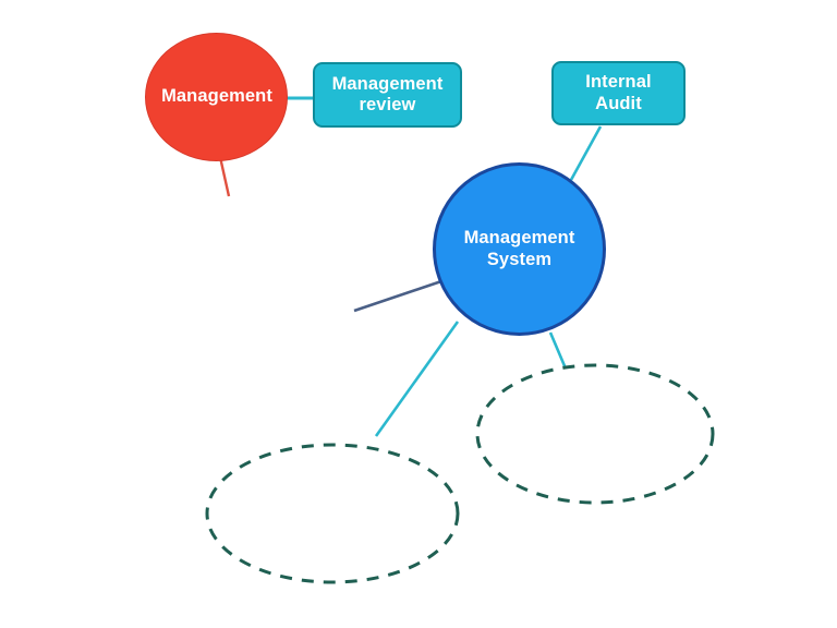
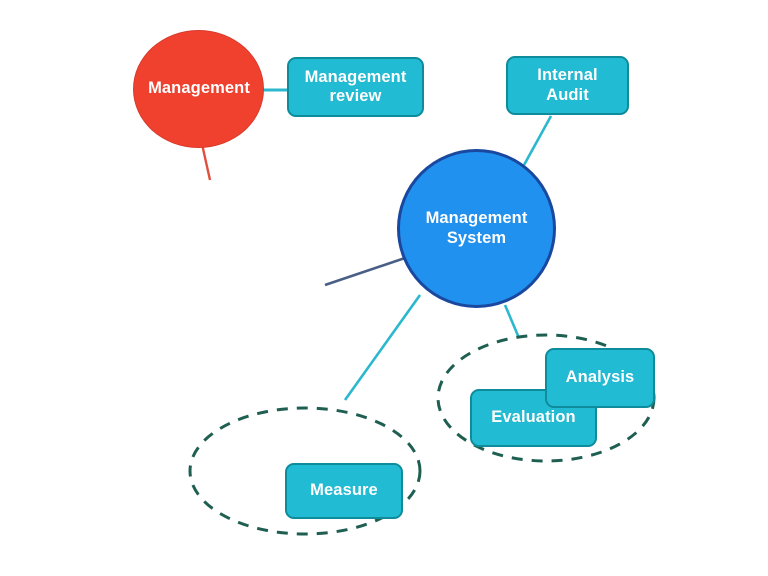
  Management
  Management
  review
  Internal
  Audit
  Management
  System
+ Measure
+ Evaluation
+ Analysis
